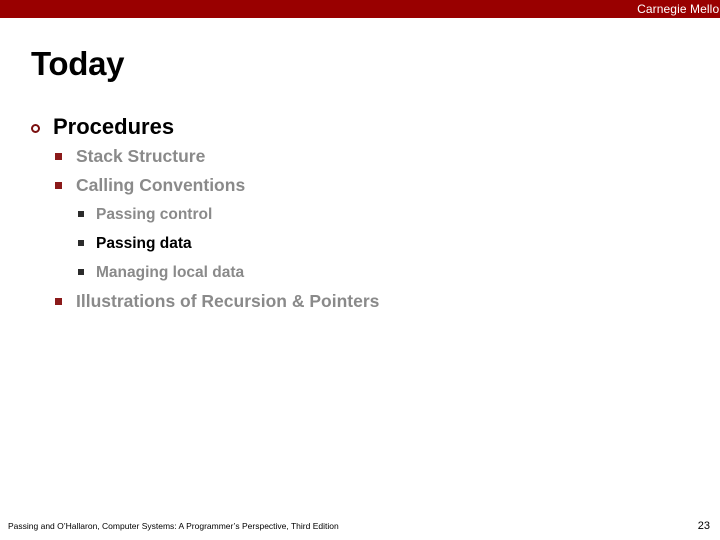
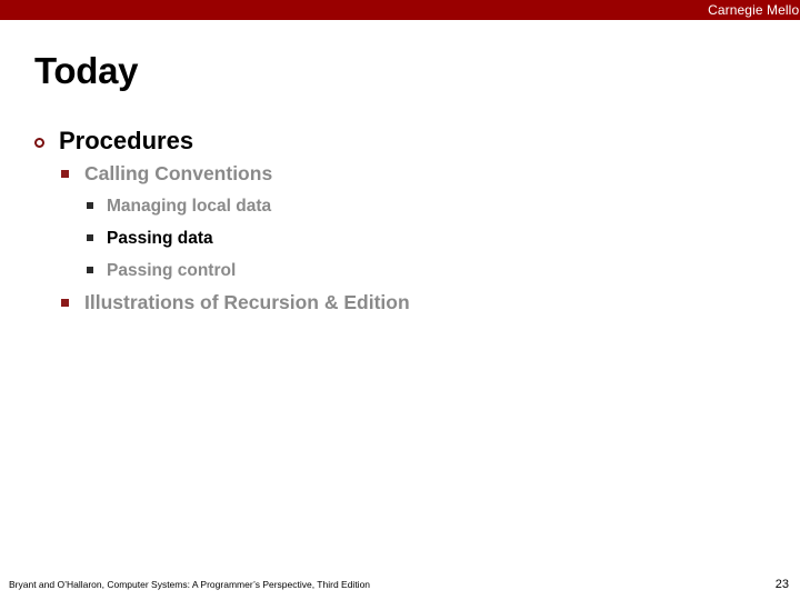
  Carnegie Mello
  Today
  Procedures
- Stack Structure
  Calling Conventions
- Passing control
+ Managing local data
  Passing data
- Managing local data
+ Passing control
- Illustrations of Recursion & Pointers
+ Illustrations of Recursion & Edition
- Passing and O’Hallaron, Computer Systems: A Programmer’s Perspective, Third Edition
+ Bryant and O’Hallaron, Computer Systems: A Programmer’s Perspective, Third Edition
  23
